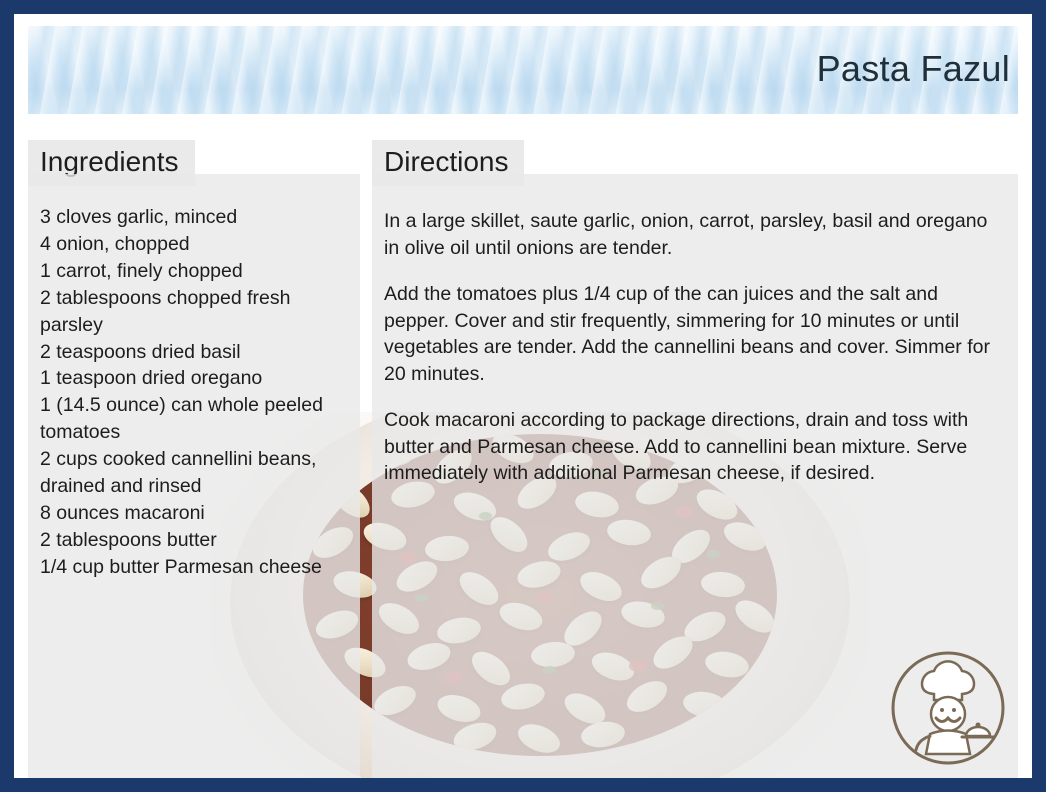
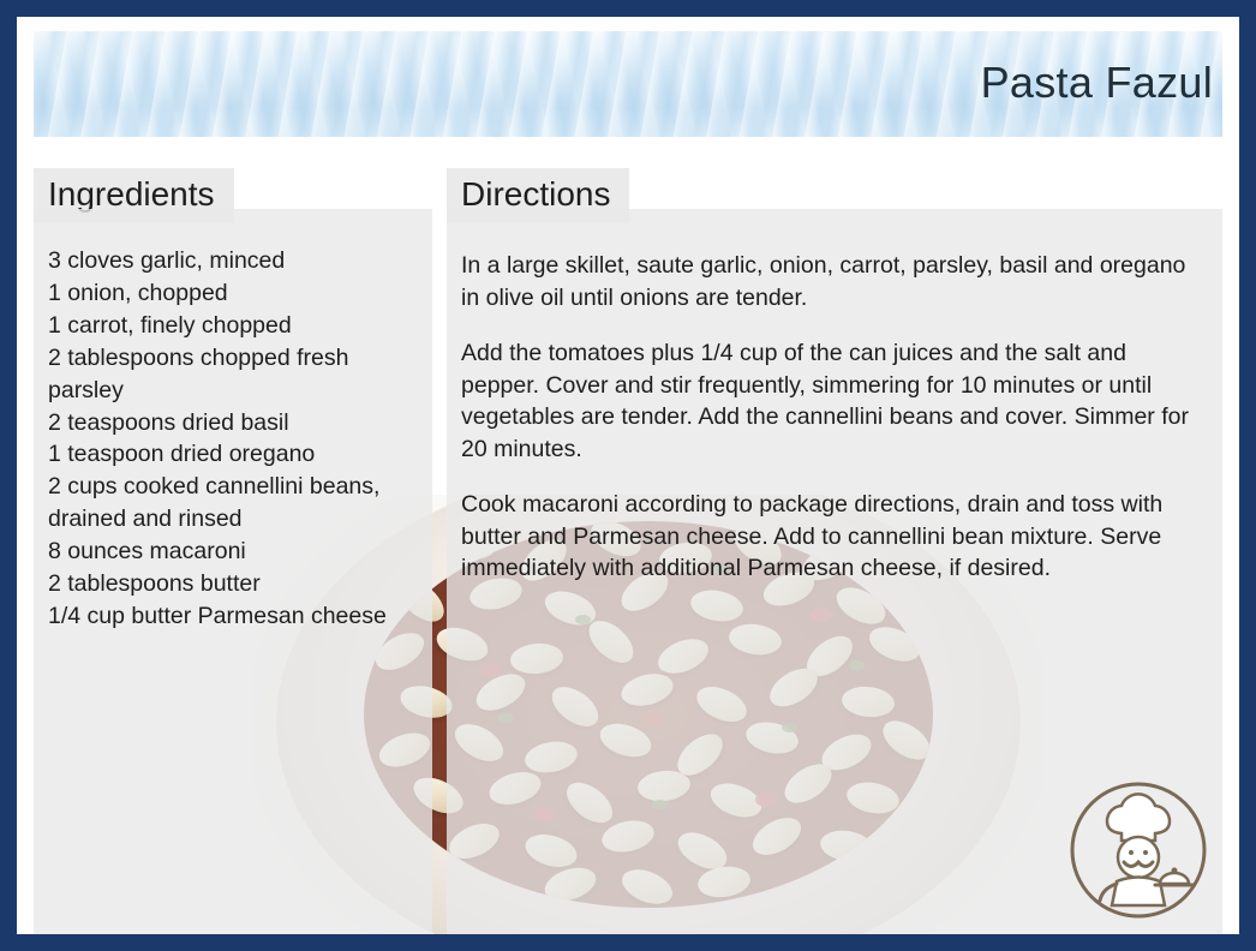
  Pasta Fazul
  Ingredients
  3 cloves garlic, minced
- 4 onion, chopped
+ 1 onion, chopped
  1 carrot, finely chopped
  2 tablespoons chopped fresh parsley
  2 teaspoons dried basil
  1 teaspoon dried oregano
- 1 (14.5 ounce) can whole peeled tomatoes
  2 cups cooked cannellini beans, drained and rinsed
  8 ounces macaroni
  2 tablespoons butter
  1/4 cup butter Parmesan cheese
  Directions
  In a large skillet, saute garlic, onion, carrot, parsley, basil and oregano in olive oil until onions are tender.
  Add the tomatoes plus 1/4 cup of the can juices and the salt and pepper. Cover and stir frequently, simmering for 10 minutes or until vegetables are tender. Add the cannellini beans and cover. Simmer for 20 minutes.
  Cook macaroni according to package directions, drain and toss with butter and Parmesan cheese. Add to cannellini bean mixture. Serve immediately with additional Parmesan cheese, if desired.
